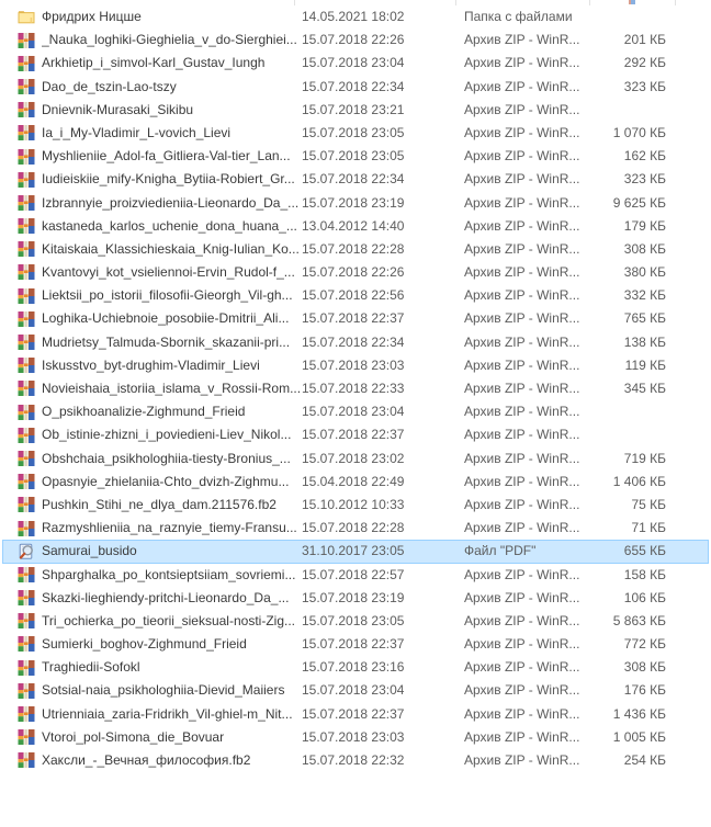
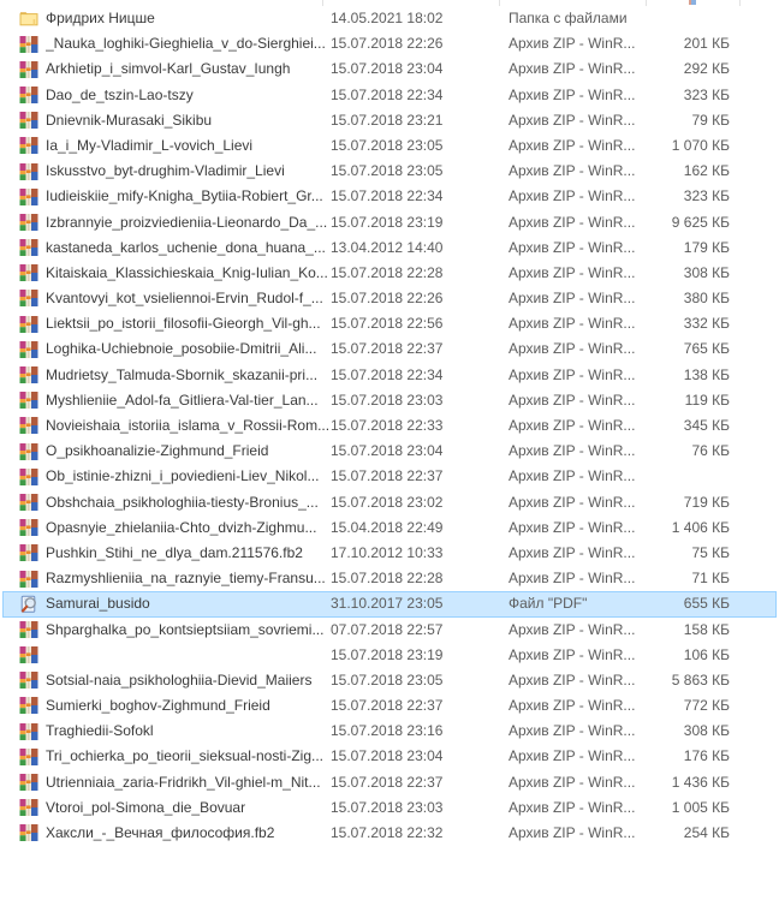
  Фридрих Ницше
  14.05.2021 18:02
  Папка с файлами
  _Nauka_loghiki-Gieghielia_v_do-Sierghiei...
  15.07.2018 22:26
  Архив ZIP - WinR...
  201 КБ
  Arkhietip_i_simvol-Karl_Gustav_Iungh
  15.07.2018 23:04
  Архив ZIP - WinR...
  292 КБ
  Dao_de_tszin-Lao-tszy
  15.07.2018 22:34
  Архив ZIP - WinR...
  323 КБ
  Dnievnik-Murasaki_Sikibu
  15.07.2018 23:21
  Архив ZIP - WinR...
+ 79 КБ
  Ia_i_My-Vladimir_L-vovich_Lievi
  15.07.2018 23:05
  Архив ZIP - WinR...
  1 070 КБ
- Myshlieniie_Adol-fa_Gitliera-Val-tier_Lan...
+ Iskusstvo_byt-drughim-Vladimir_Lievi
  15.07.2018 23:05
  Архив ZIP - WinR...
  162 КБ
  Iudieiskiie_mify-Knigha_Bytiia-Robiert_Gr...
  15.07.2018 22:34
  Архив ZIP - WinR...
  323 КБ
  Izbrannyie_proizviedieniia-Lieonardo_Da_...
  15.07.2018 23:19
  Архив ZIP - WinR...
  9 625 КБ
  kastaneda_karlos_uchenie_dona_huana_...
  13.04.2012 14:40
  Архив ZIP - WinR...
  179 КБ
  Kitaiskaia_Klassichieskaia_Knig-Iulian_Ko...
  15.07.2018 22:28
  Архив ZIP - WinR...
  308 КБ
  Kvantovyi_kot_vsieliennoi-Ervin_Rudol-f_...
  15.07.2018 22:26
  Архив ZIP - WinR...
  380 КБ
  Liektsii_po_istorii_filosofii-Gieorgh_Vil-gh...
  15.07.2018 22:56
  Архив ZIP - WinR...
  332 КБ
  Loghika-Uchiebnoie_posobiie-Dmitrii_Ali...
  15.07.2018 22:37
  Архив ZIP - WinR...
  765 КБ
  Mudrietsy_Talmuda-Sbornik_skazanii-pri...
  15.07.2018 22:34
  Архив ZIP - WinR...
  138 КБ
- Iskusstvo_byt-drughim-Vladimir_Lievi
+ Myshlieniie_Adol-fa_Gitliera-Val-tier_Lan...
  15.07.2018 23:03
  Архив ZIP - WinR...
  119 КБ
  Novieishaia_istoriia_islama_v_Rossii-Rom...
  15.07.2018 22:33
  Архив ZIP - WinR...
  345 КБ
  O_psikhoanalizie-Zighmund_Frieid
  15.07.2018 23:04
  Архив ZIP - WinR...
+ 76 КБ
  Ob_istinie-zhizni_i_poviedieni-Liev_Nikol...
  15.07.2018 22:37
  Архив ZIP - WinR...
  Obshchaia_psikhologhiia-tiesty-Bronius_...
  15.07.2018 23:02
  Архив ZIP - WinR...
  719 КБ
  Opasnyie_zhielaniia-Chto_dvizh-Zighmu...
  15.04.2018 22:49
  Архив ZIP - WinR...
  1 406 КБ
  Pushkin_Stihi_ne_dlya_dam.211576.fb2
- 15.10.2012 10:33
+ 17.10.2012 10:33
  Архив ZIP - WinR...
  75 КБ
  Razmyshlieniia_na_raznyie_tiemy-Fransu...
  15.07.2018 22:28
  Архив ZIP - WinR...
  71 КБ
  Samurai_busido
  31.10.2017 23:05
  Файл "PDF"
  655 КБ
  Shparghalka_po_kontsieptsiiam_sovriemi...
- 15.07.2018 22:57
+ 07.07.2018 22:57
  Архив ZIP - WinR...
  158 КБ
- Skazki-lieghiendy-pritchi-Lieonardo_Da_...
  15.07.2018 23:19
  Архив ZIP - WinR...
  106 КБ
- Tri_ochierka_po_tieorii_sieksual-nosti-Zig...
+ Sotsial-naia_psikhologhiia-Dievid_Maiiers
  15.07.2018 23:05
  Архив ZIP - WinR...
  5 863 КБ
  Sumierki_boghov-Zighmund_Frieid
  15.07.2018 22:37
  Архив ZIP - WinR...
  772 КБ
  Traghiedii-Sofokl
  15.07.2018 23:16
  Архив ZIP - WinR...
  308 КБ
- Sotsial-naia_psikhologhiia-Dievid_Maiiers
+ Tri_ochierka_po_tieorii_sieksual-nosti-Zig...
  15.07.2018 23:04
  Архив ZIP - WinR...
  176 КБ
  Utrienniaia_zaria-Fridrikh_Vil-ghiel-m_Nit...
  15.07.2018 22:37
  Архив ZIP - WinR...
  1 436 КБ
  Vtoroi_pol-Simona_die_Bovuar
  15.07.2018 23:03
  Архив ZIP - WinR...
  1 005 КБ
  Хаксли_-_Вечная_философия.fb2
  15.07.2018 22:32
  Архив ZIP - WinR...
  254 КБ
